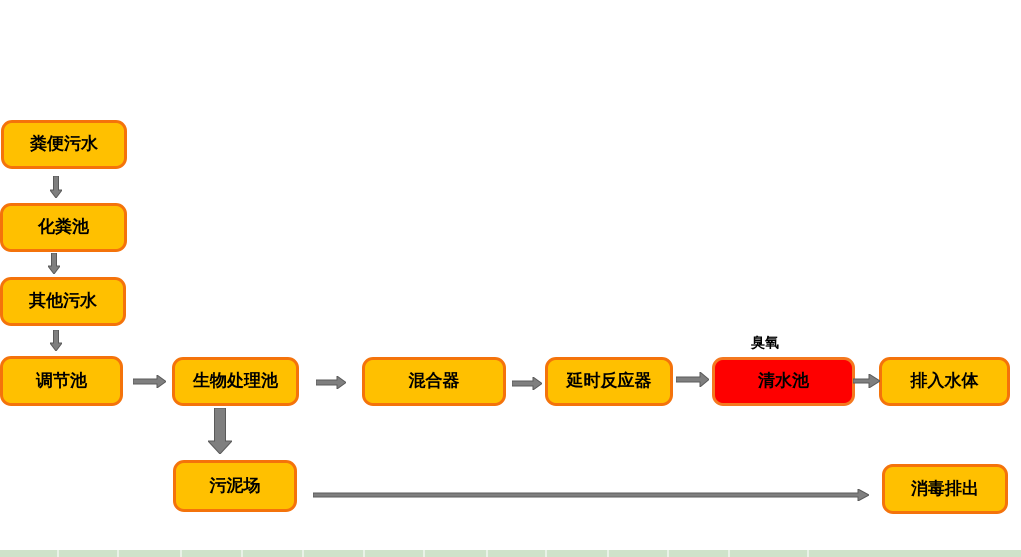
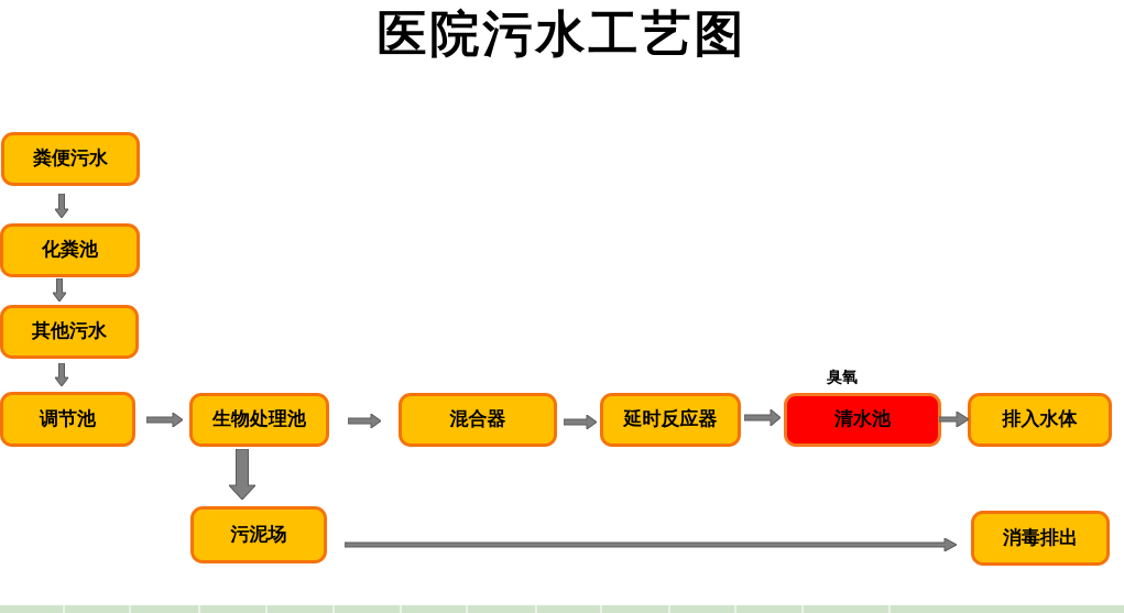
+ 医院污水工艺图
  粪便污水
  化粪池
  其他污水
  调节池
  生物处理池
  混合器
  延时反应器
  清水池
  排入水体
  污泥场
  消毒排出
  臭氧
